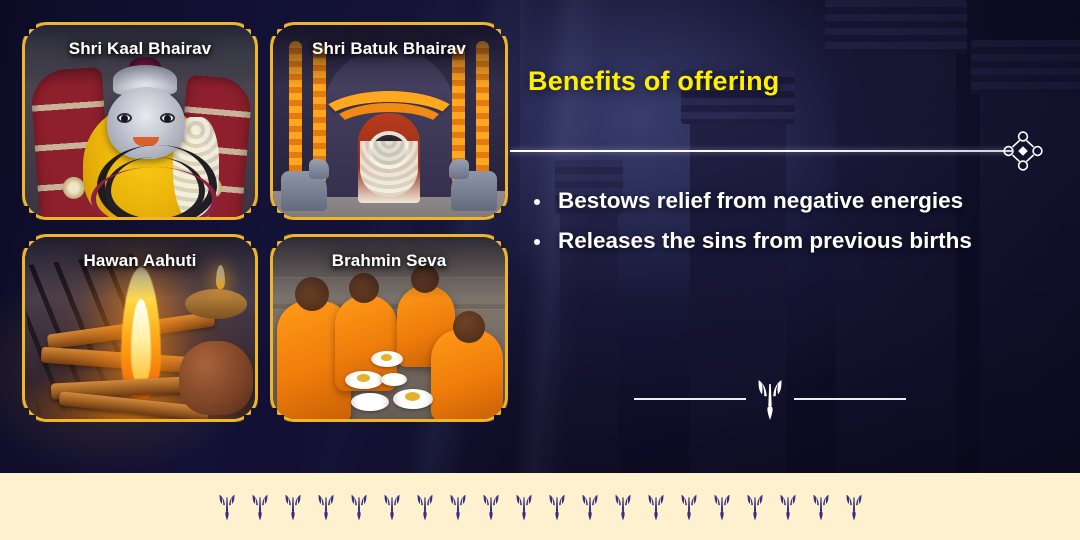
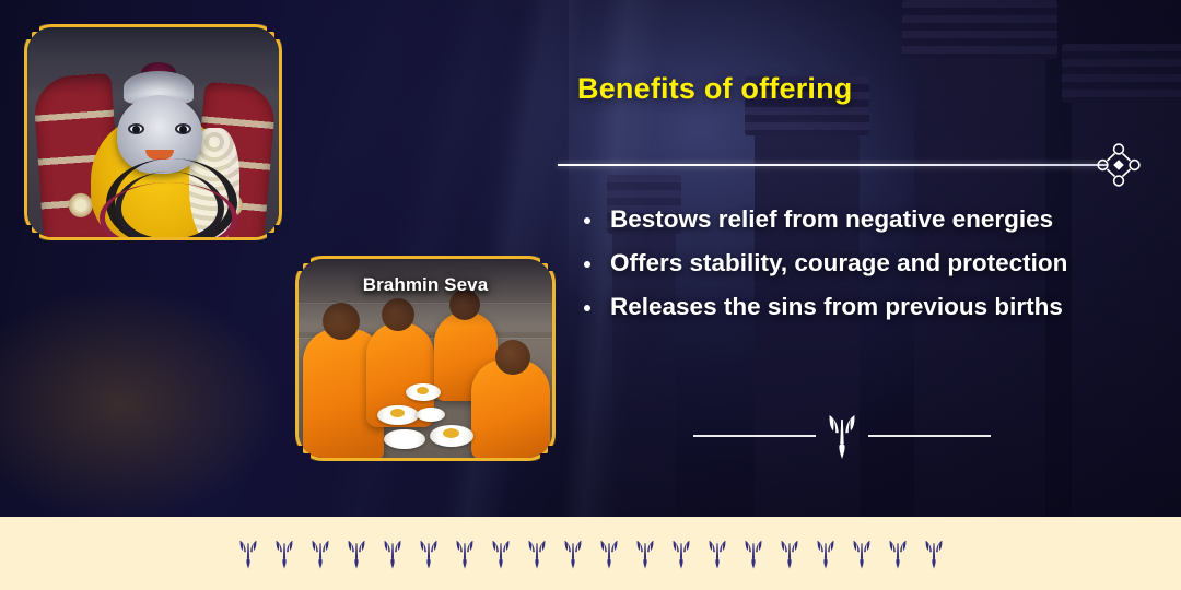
- Shri Kaal Bhairav
- Shri Batuk Bhairav
- Hawan Aahuti
  Brahmin Seva
  Benefits of offering
  Bestows relief from negative energies
+ Offers stability, courage and protection
  Releases the sins from previous births
